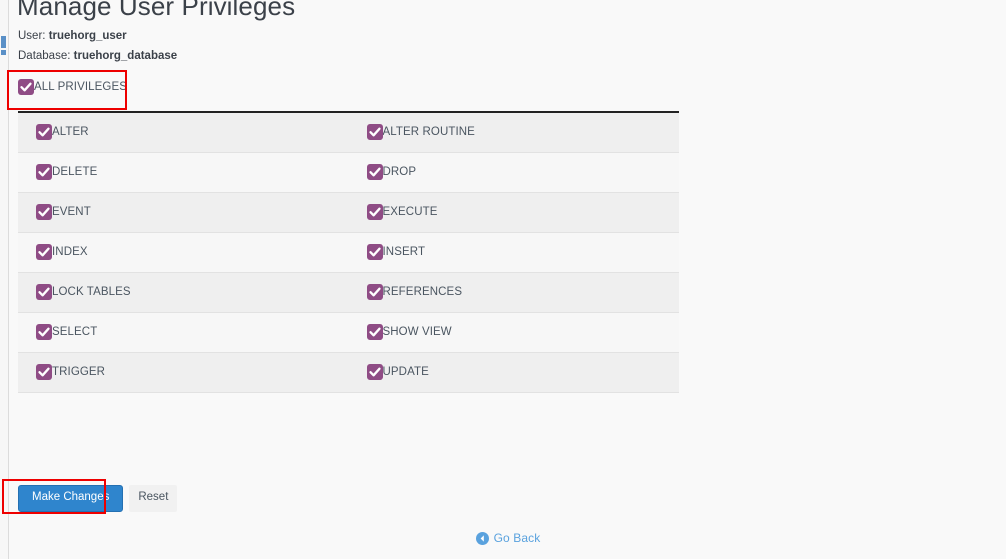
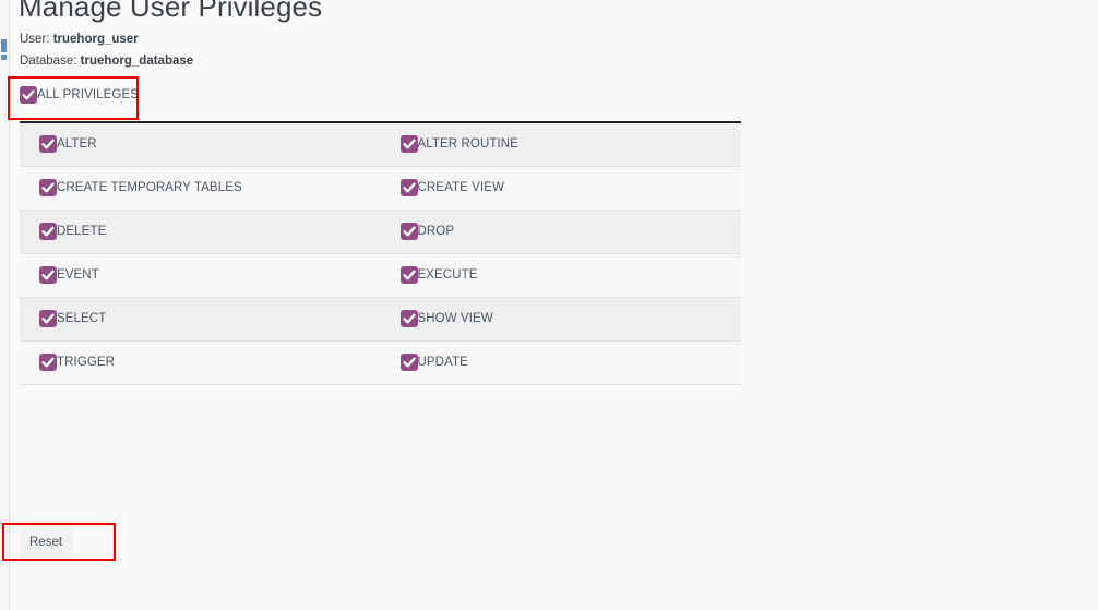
  Manage User Privileges
  User: truehorg_user
  Database: truehorg_database
  ALL PRIVILEGES
  ALTER	ALTER ROUTINE
+ CREATE TEMPORARY TABLES	CREATE VIEW
  DELETE	DROP
  EVENT	EXECUTE
- INDEX	INSERT
- LOCK TABLES	REFERENCES
  SELECT	SHOW VIEW
  TRIGGER	UPDATE
- Make Changes
  Reset
- Go Back
